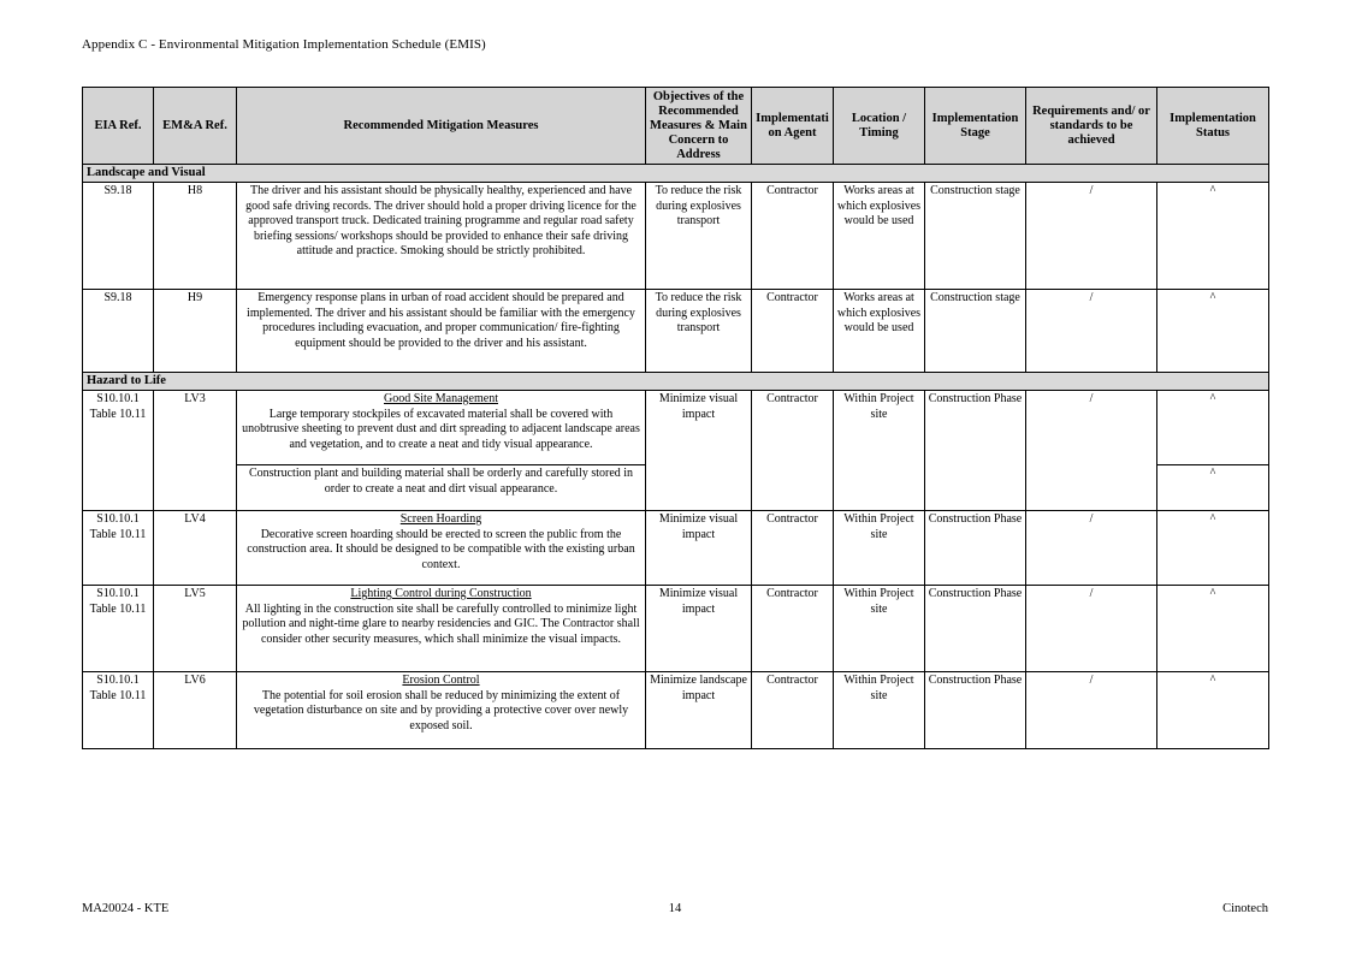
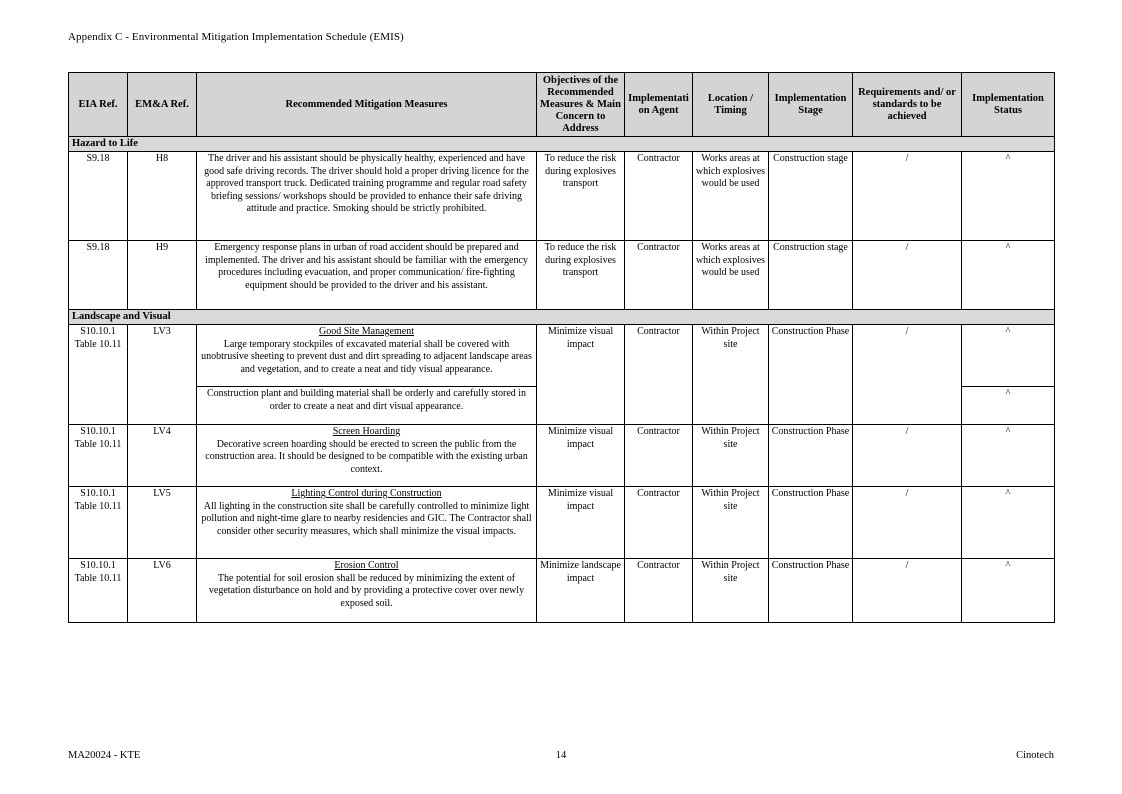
  Appendix C - Environmental Mitigation Implementation Schedule (EMIS)
  EIA Ref.	EM&A Ref.	Recommended Mitigation Measures	Objectives of the Recommended Measures & Main Concern to Address	Implementation Agent	Location / Timing	Implementation Stage	Requirements and/ or standards to be achieved	Implementation Status
- Landscape and Visual
+ Hazard to Life
  S9.18	H8	The driver and his assistant should be physically healthy, experienced and have good safe driving records. The driver should hold a proper driving licence for the approved transport truck. Dedicated training programme and regular road safety briefing sessions/ workshops should be provided to enhance their safe driving attitude and practice. Smoking should be strictly prohibited.	To reduce the risk during explosives transport	Contractor	Works areas at which explosives would be used	Construction stage	/	^
  S9.18	H9	Emergency response plans in urban of road accident should be prepared and implemented. The driver and his assistant should be familiar with the emergency procedures including evacuation, and proper communication/ fire-fighting equipment should be provided to the driver and his assistant.	To reduce the risk during explosives transport	Contractor	Works areas at which explosives would be used	Construction stage	/	^
- Hazard to Life
+ Landscape and Visual
  S10.10.1 Table 10.11	LV3	Good Site Management Large temporary stockpiles of excavated material shall be covered with unobtrusive sheeting to prevent dust and dirt spreading to adjacent landscape areas and vegetation, and to create a neat and tidy visual appearance.	Minimize visual impact	Contractor	Within Project site	Construction Phase	/	^
  Construction plant and building material shall be orderly and carefully stored in order to create a neat and dirt visual appearance.	^
  S10.10.1 Table 10.11	LV4	Screen Hoarding Decorative screen hoarding should be erected to screen the public from the construction area. It should be designed to be compatible with the existing urban context.	Minimize visual impact	Contractor	Within Project site	Construction Phase	/	^
  S10.10.1 Table 10.11	LV5	Lighting Control during Construction All lighting in the construction site shall be carefully controlled to minimize light pollution and night-time glare to nearby residencies and GIC. The Contractor shall consider other security measures, which shall minimize the visual impacts.	Minimize visual impact	Contractor	Within Project site	Construction Phase	/	^
- S10.10.1 Table 10.11	LV6	Erosion Control The potential for soil erosion shall be reduced by minimizing the extent of vegetation disturbance on site and by providing a protective cover over newly exposed soil.	Minimize landscape impact	Contractor	Within Project site	Construction Phase	/	^
+ S10.10.1 Table 10.11	LV6	Erosion Control The potential for soil erosion shall be reduced by minimizing the extent of vegetation disturbance on hold and by providing a protective cover over newly exposed soil.	Minimize landscape impact	Contractor	Within Project site	Construction Phase	/	^
  MA20024 - KTE
  14
  Cinotech
